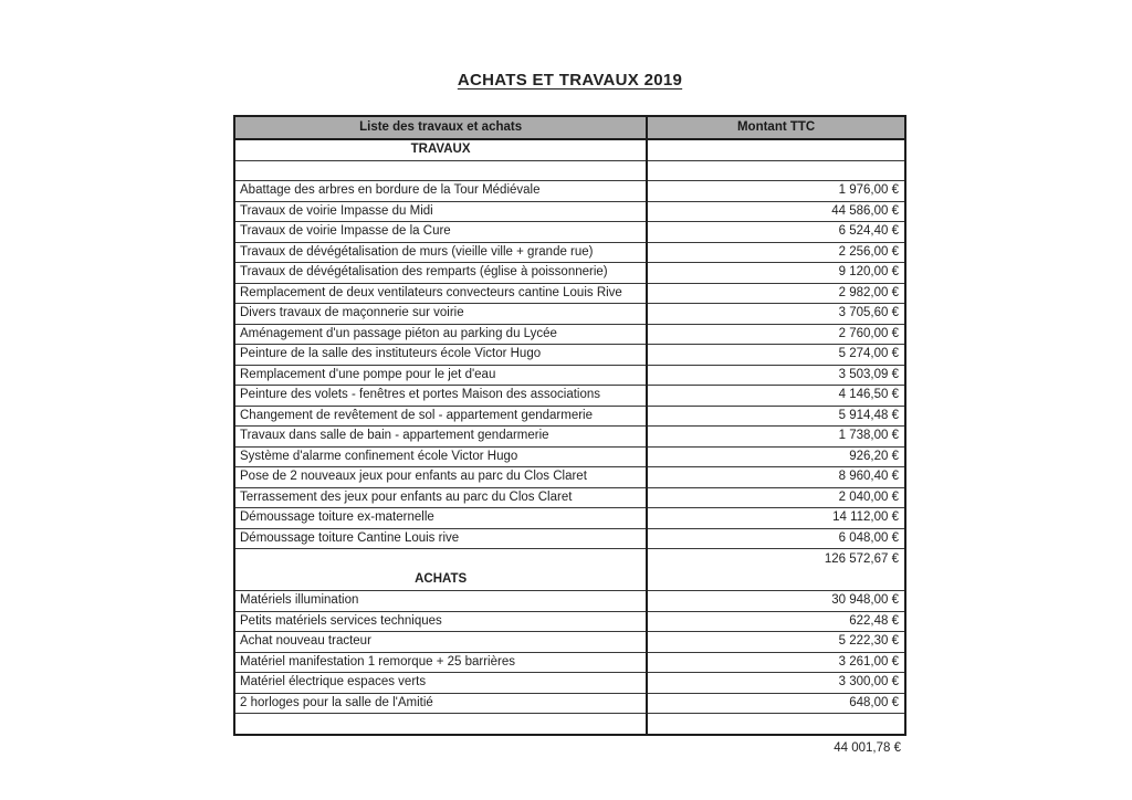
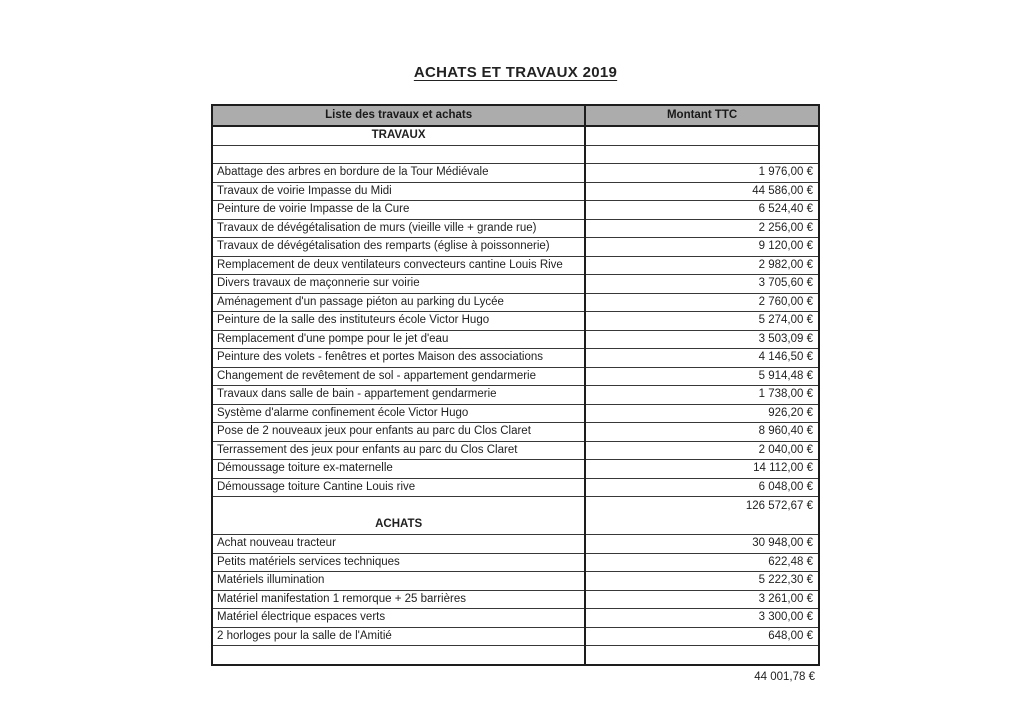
  ACHATS ET TRAVAUX 2019
  Liste des travaux et achats	Montant TTC
  TRAVAUX
  Abattage des arbres en bordure de la Tour Médiévale	1 976,00 €
  Travaux de voirie Impasse du Midi	44 586,00 €
- Travaux de voirie Impasse de la Cure	6 524,40 €
+ Peinture de voirie Impasse de la Cure	6 524,40 €
  Travaux de dévégétalisation de murs (vieille ville + grande rue)	2 256,00 €
  Travaux de dévégétalisation des remparts (église à poissonnerie)	9 120,00 €
  Remplacement de deux ventilateurs convecteurs cantine Louis Rive	2 982,00 €
  Divers travaux de maçonnerie sur voirie	3 705,60 €
  Aménagement d'un passage piéton au parking du Lycée	2 760,00 €
  Peinture de la salle des instituteurs école Victor Hugo	5 274,00 €
  Remplacement d'une pompe pour le jet d'eau	3 503,09 €
  Peinture des volets - fenêtres et portes Maison des associations	4 146,50 €
  Changement de revêtement de sol - appartement gendarmerie	5 914,48 €
  Travaux dans salle de bain - appartement gendarmerie	1 738,00 €
  Système d'alarme confinement école Victor Hugo	926,20 €
  Pose de 2 nouveaux jeux pour enfants au parc du Clos Claret	8 960,40 €
  Terrassement des jeux pour enfants au parc du Clos Claret	2 040,00 €
  Démoussage toiture ex-maternelle	14 112,00 €
  Démoussage toiture Cantine Louis rive	6 048,00 €
  ACHATS	126 572,67 €
- Matériels illumination	30 948,00 €
+ Achat nouveau tracteur	30 948,00 €
  Petits matériels services techniques	622,48 €
- Achat nouveau tracteur	5 222,30 €
+ Matériels illumination	5 222,30 €
  Matériel manifestation 1 remorque + 25 barrières	3 261,00 €
  Matériel électrique espaces verts	3 300,00 €
  2 horloges pour la salle de l'Amitié	648,00 €
  44 001,78 €
